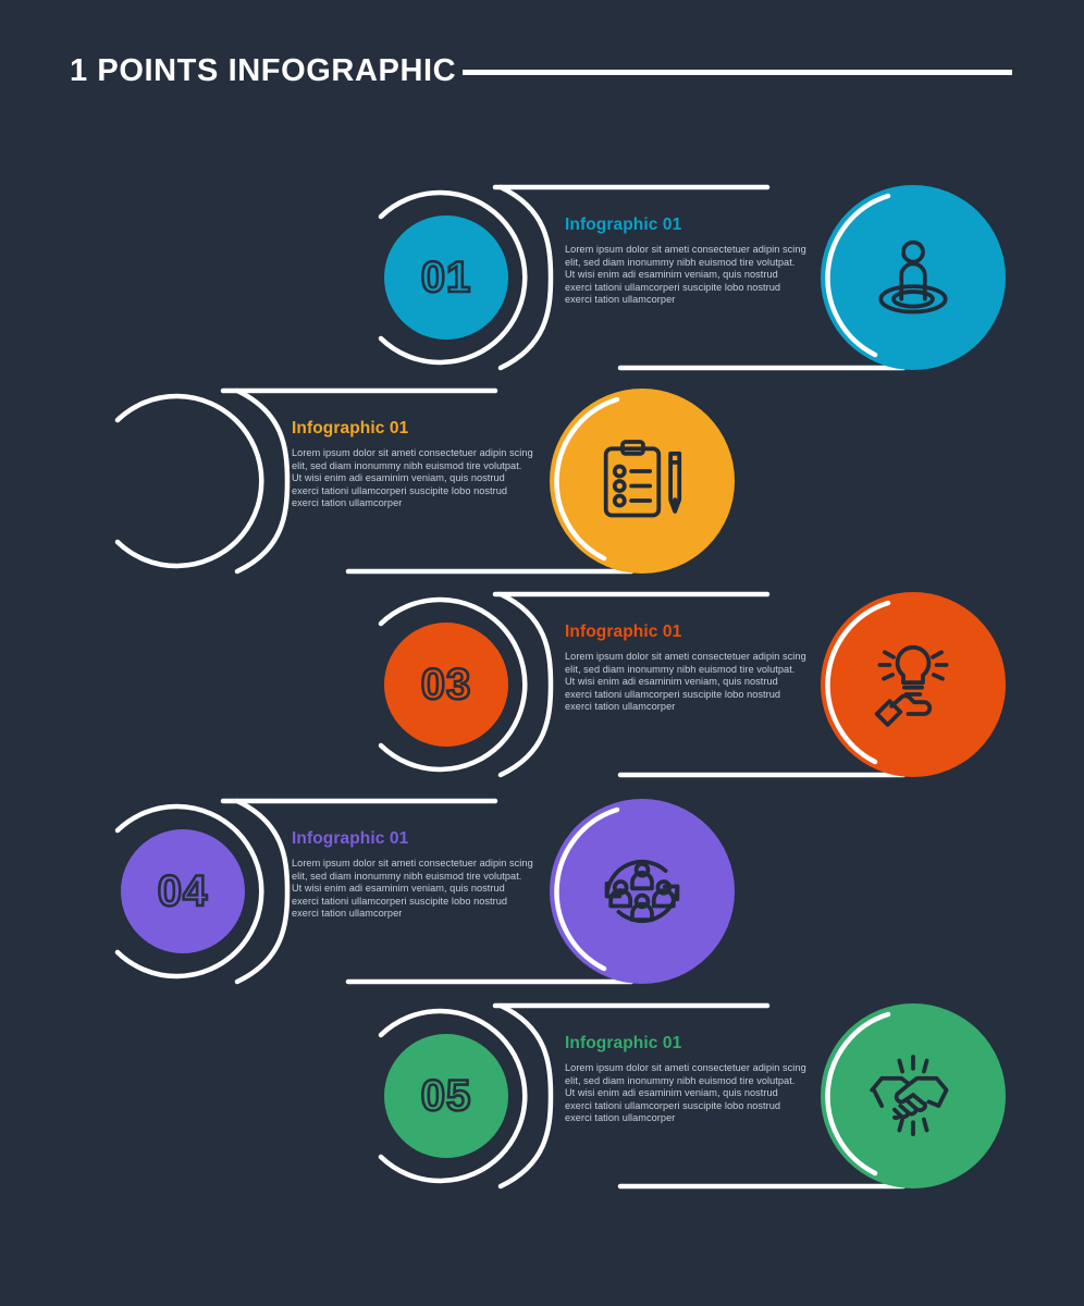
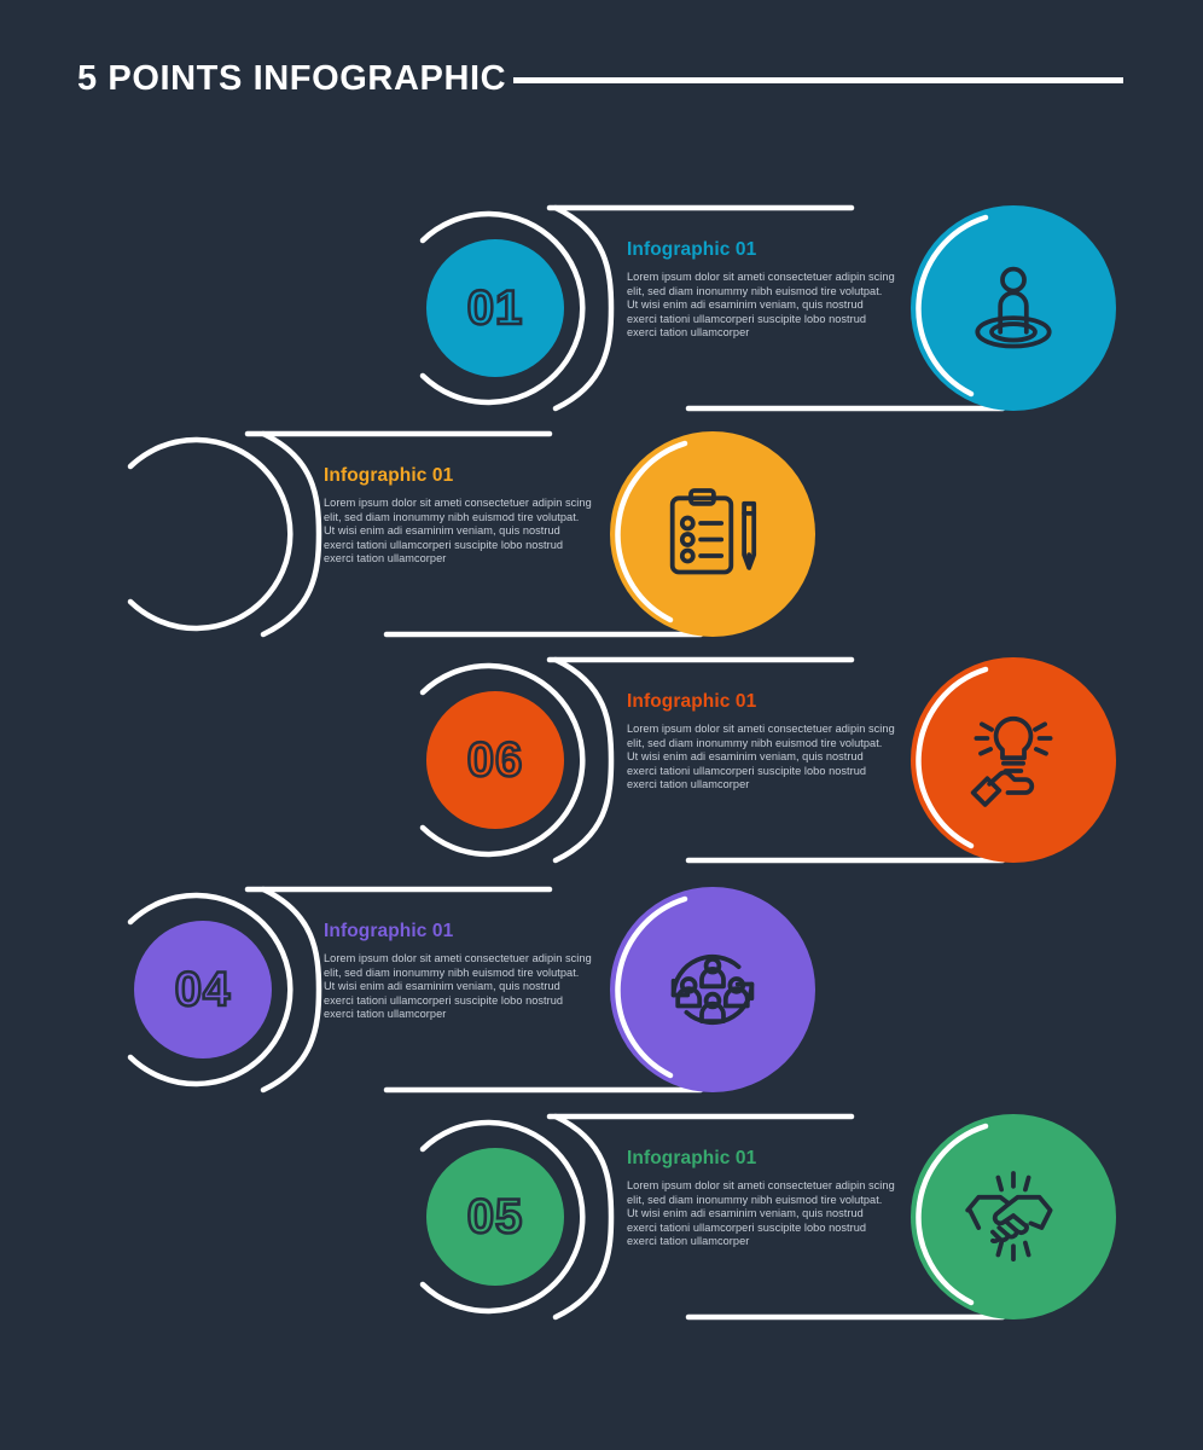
- 1 POINTS INFOGRAPHIC
+ 5 POINTS INFOGRAPHIC
  01
  Infographic 01
  Lorem ipsum dolor sit ameti consectetuer adipin scing elit, sed diam inonummy nibh euismod tire volutpat. Ut wisi enim adi esaminim veniam, quis nostrud exerci tationi ullamcorperi suscipite lobo nostrud exerci tation ullamcorper
  Infographic 01
  Lorem ipsum dolor sit ameti consectetuer adipin scing elit, sed diam inonummy nibh euismod tire volutpat. Ut wisi enim adi esaminim veniam, quis nostrud exerci tationi ullamcorperi suscipite lobo nostrud exerci tation ullamcorper
- 03
+ 06
  Infographic 01
  Lorem ipsum dolor sit ameti consectetuer adipin scing elit, sed diam inonummy nibh euismod tire volutpat. Ut wisi enim adi esaminim veniam, quis nostrud exerci tationi ullamcorperi suscipite lobo nostrud exerci tation ullamcorper
  04
  Infographic 01
  Lorem ipsum dolor sit ameti consectetuer adipin scing elit, sed diam inonummy nibh euismod tire volutpat. Ut wisi enim adi esaminim veniam, quis nostrud exerci tationi ullamcorperi suscipite lobo nostrud exerci tation ullamcorper
  05
  Infographic 01
  Lorem ipsum dolor sit ameti consectetuer adipin scing elit, sed diam inonummy nibh euismod tire volutpat. Ut wisi enim adi esaminim veniam, quis nostrud exerci tationi ullamcorperi suscipite lobo nostrud exerci tation ullamcorper
